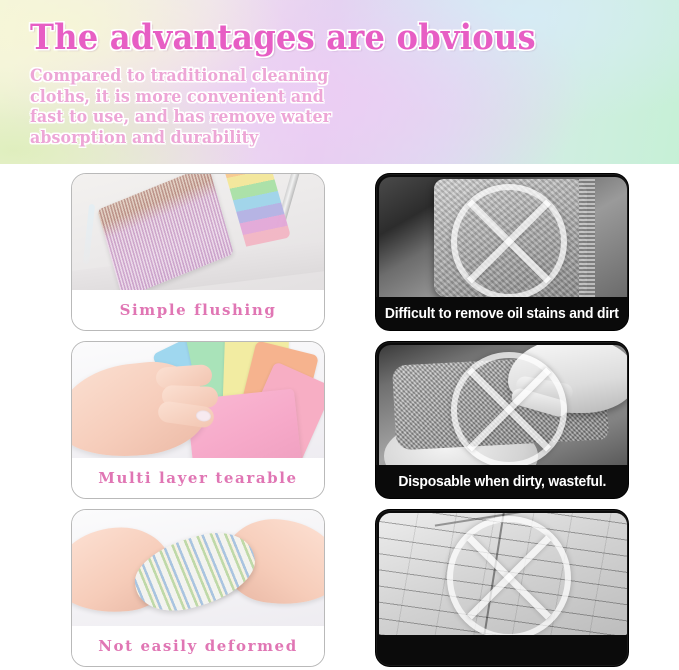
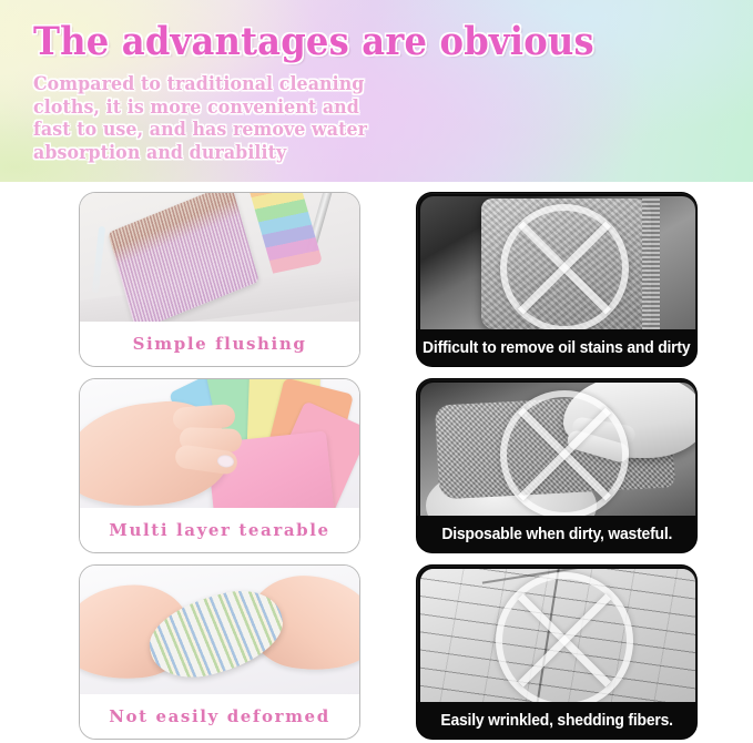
  The advantages are obvious
  Compared to traditional cleaning cloths, it is more convenient and fast to use, and has remove water absorption and durability
  Simple flushing
  Multi layer tearable
  Not easily deformed
- Difficult to remove oil stains and dirt
+ Difficult to remove oil stains and dirty
  Disposable when dirty, wasteful.
+ Easily wrinkled, shedding fibers.
